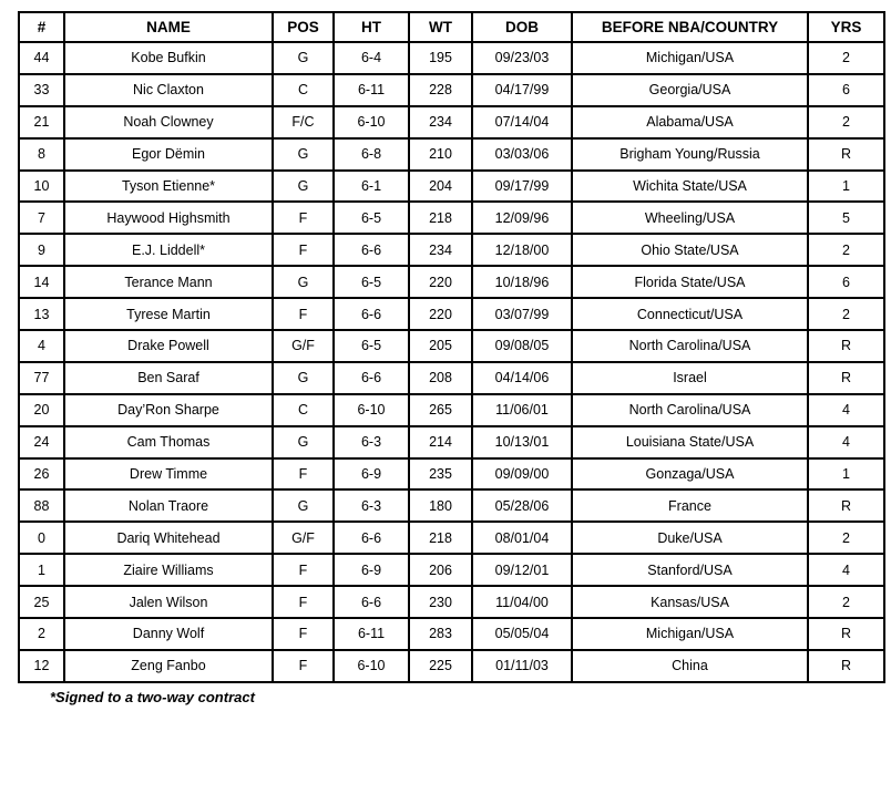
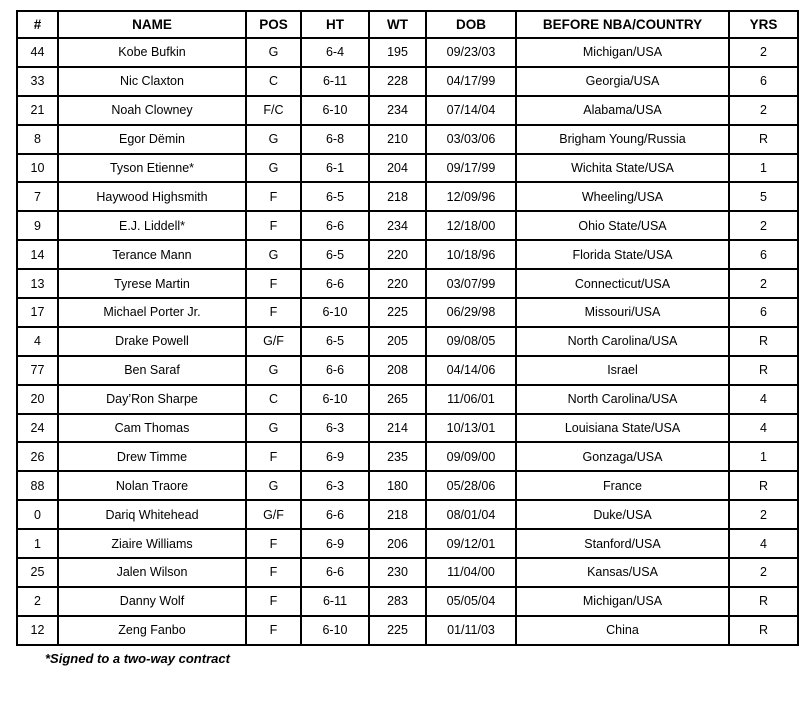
  #	NAME	POS	HT	WT	DOB	BEFORE NBA/COUNTRY	YRS
  44	Kobe Bufkin	G	6-4	195	09/23/03	Michigan/USA	2
  33	Nic Claxton	C	6-11	228	04/17/99	Georgia/USA	6
  21	Noah Clowney	F/C	6-10	234	07/14/04	Alabama/USA	2
  8	Egor Dëmin	G	6-8	210	03/03/06	Brigham Young/Russia	R
  10	Tyson Etienne*	G	6-1	204	09/17/99	Wichita State/USA	1
  7	Haywood Highsmith	F	6-5	218	12/09/96	Wheeling/USA	5
  9	E.J. Liddell*	F	6-6	234	12/18/00	Ohio State/USA	2
  14	Terance Mann	G	6-5	220	10/18/96	Florida State/USA	6
  13	Tyrese Martin	F	6-6	220	03/07/99	Connecticut/USA	2
+ 17	Michael Porter Jr.	F	6-10	225	06/29/98	Missouri/USA	6
  4	Drake Powell	G/F	6-5	205	09/08/05	North Carolina/USA	R
  77	Ben Saraf	G	6-6	208	04/14/06	Israel	R
  20	Day’Ron Sharpe	C	6-10	265	11/06/01	North Carolina/USA	4
  24	Cam Thomas	G	6-3	214	10/13/01	Louisiana State/USA	4
  26	Drew Timme	F	6-9	235	09/09/00	Gonzaga/USA	1
  88	Nolan Traore	G	6-3	180	05/28/06	France	R
  0	Dariq Whitehead	G/F	6-6	218	08/01/04	Duke/USA	2
  1	Ziaire Williams	F	6-9	206	09/12/01	Stanford/USA	4
  25	Jalen Wilson	F	6-6	230	11/04/00	Kansas/USA	2
  2	Danny Wolf	F	6-11	283	05/05/04	Michigan/USA	R
  12	Zeng Fanbo	F	6-10	225	01/11/03	China	R
  *Signed to a two-way contract
